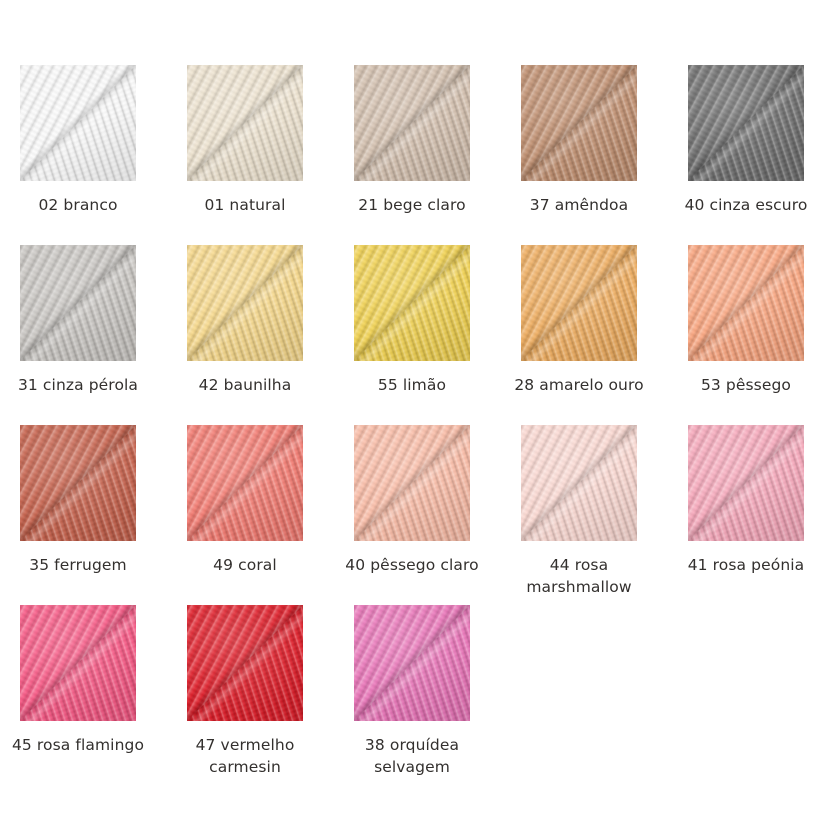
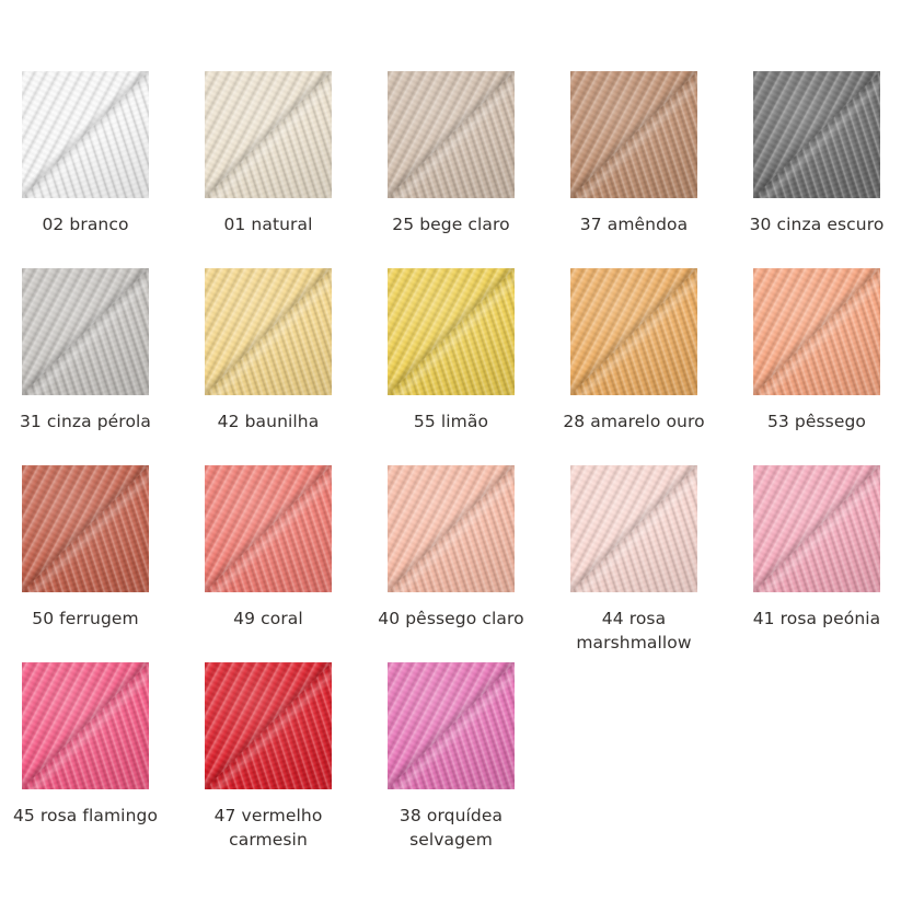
  02 branco
  01 natural
- 21 bege claro
+ 25 bege claro
  37 amêndoa
- 40 cinza escuro
+ 30 cinza escuro
  31 cinza pérola
  42 baunilha
  55 limão
  28 amarelo ouro
  53 pêssego
- 35 ferrugem
+ 50 ferrugem
  49 coral
  40 pêssego claro
  44 rosa marshmallow
  41 rosa peónia
  45 rosa flamingo
  47 vermelho carmesin
  38 orquídea selvagem
